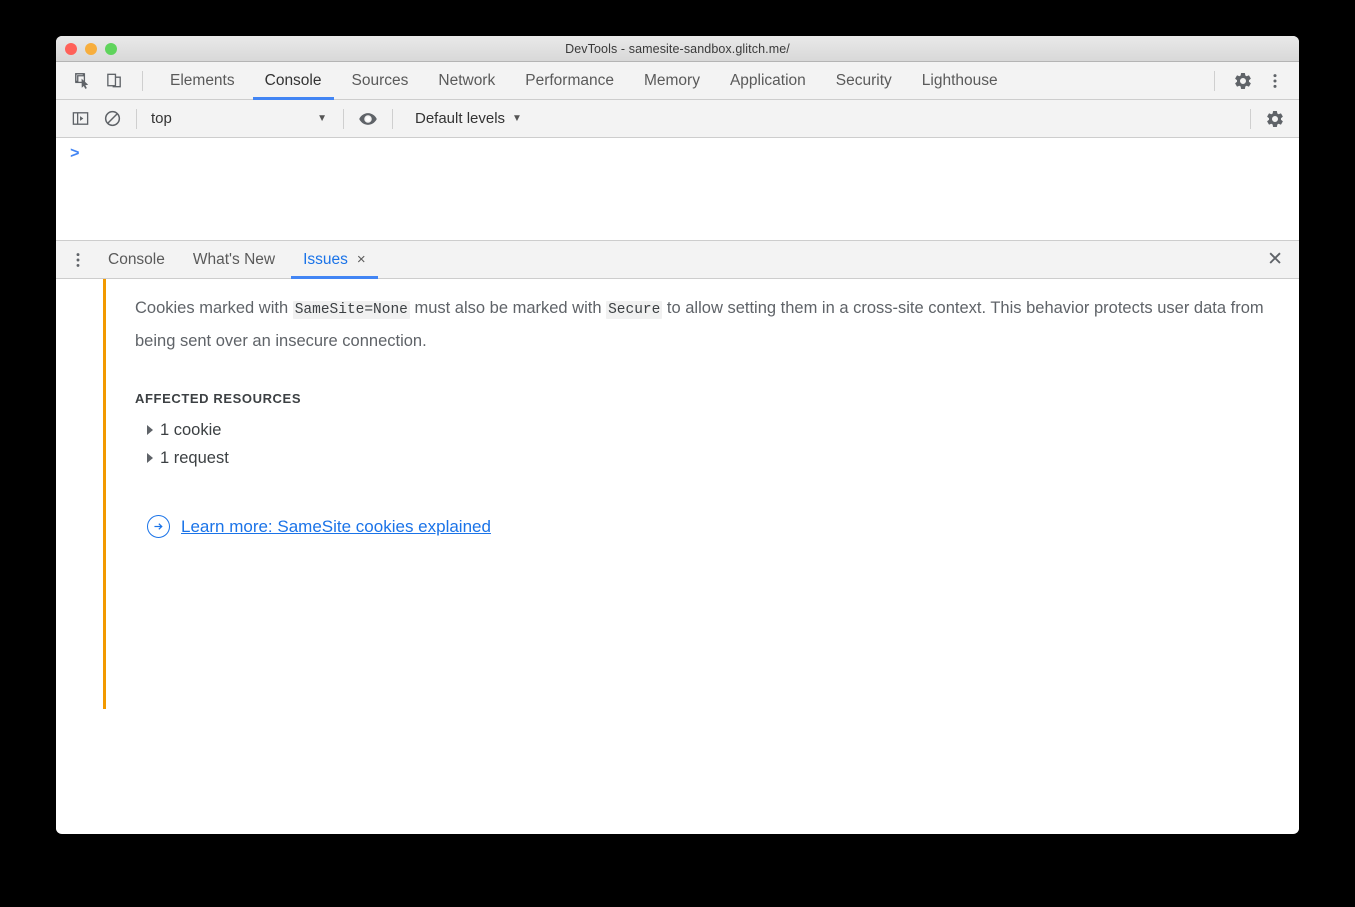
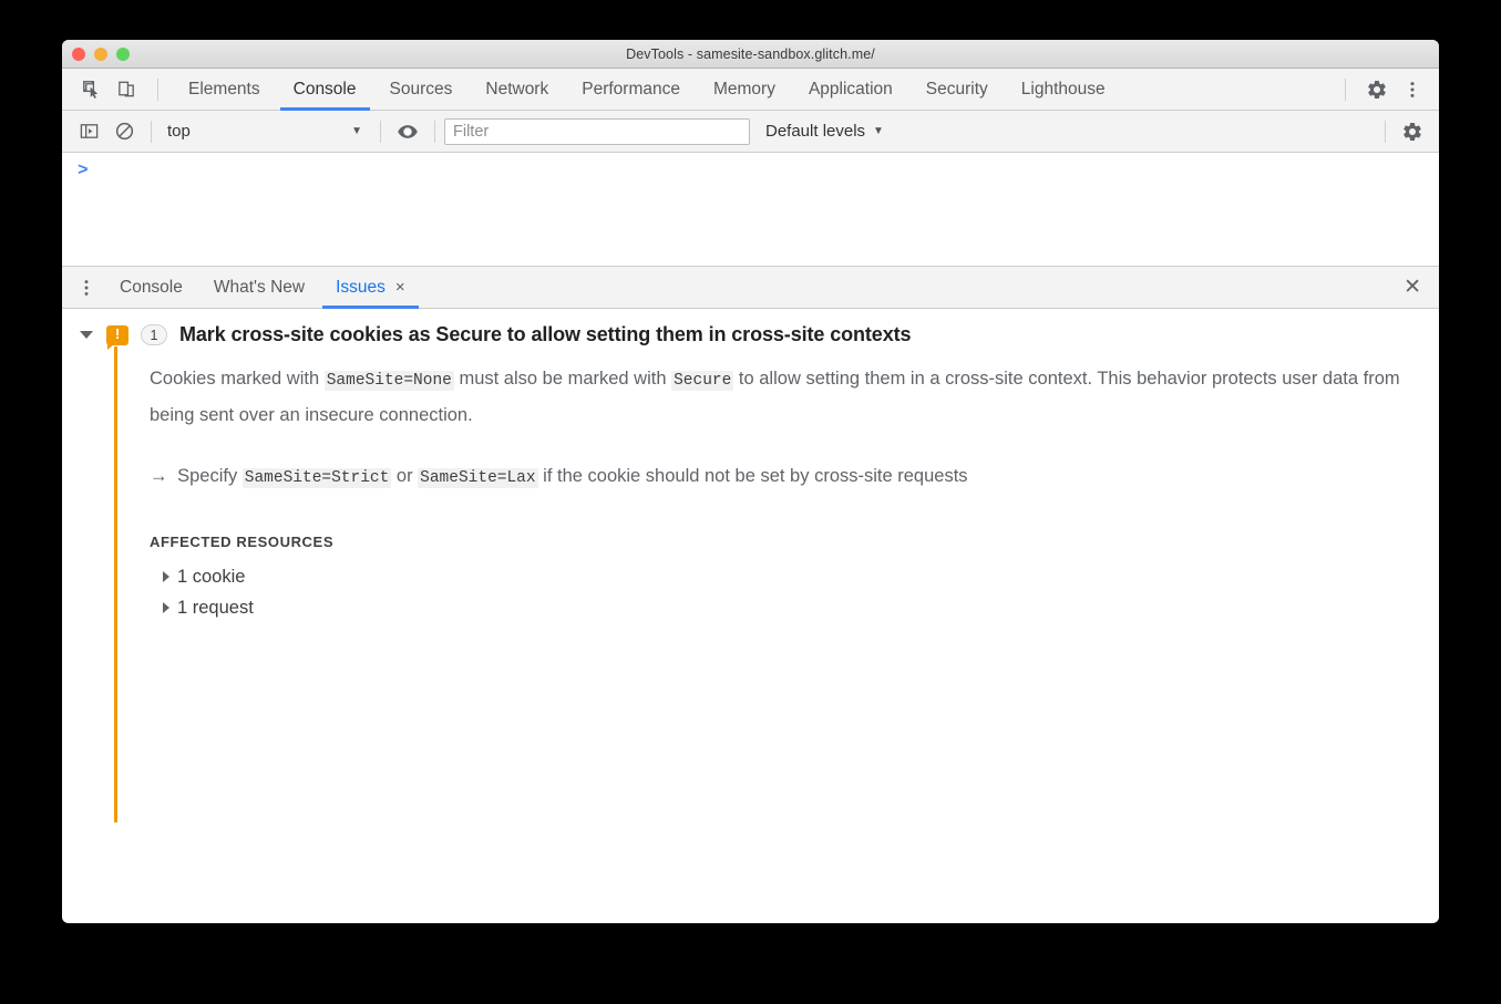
  DevTools - samesite-sandbox.glitch.me/
  Elements
  Console
  Sources
  Network
  Performance
  Memory
  Application
  Security
  Lighthouse
  top
  ▼
+ Filter
  Default levels
  ▼
  >
  Console
  What's New
  Issues
  ×
  ✕
+ !
+ 1
+ Mark cross-site cookies as Secure to allow setting them in cross-site contexts
  Cookies marked with SameSite=None must also be marked with Secure to allow setting them in a cross-site context. This behavior protects user data from being sent over an insecure connection.
+ → Specify SameSite=Strict or SameSite=Lax if the cookie should not be set by cross-site requests
  AFFECTED RESOURCES
  1 cookie
  1 request
- Learn more: SameSite cookies explained
